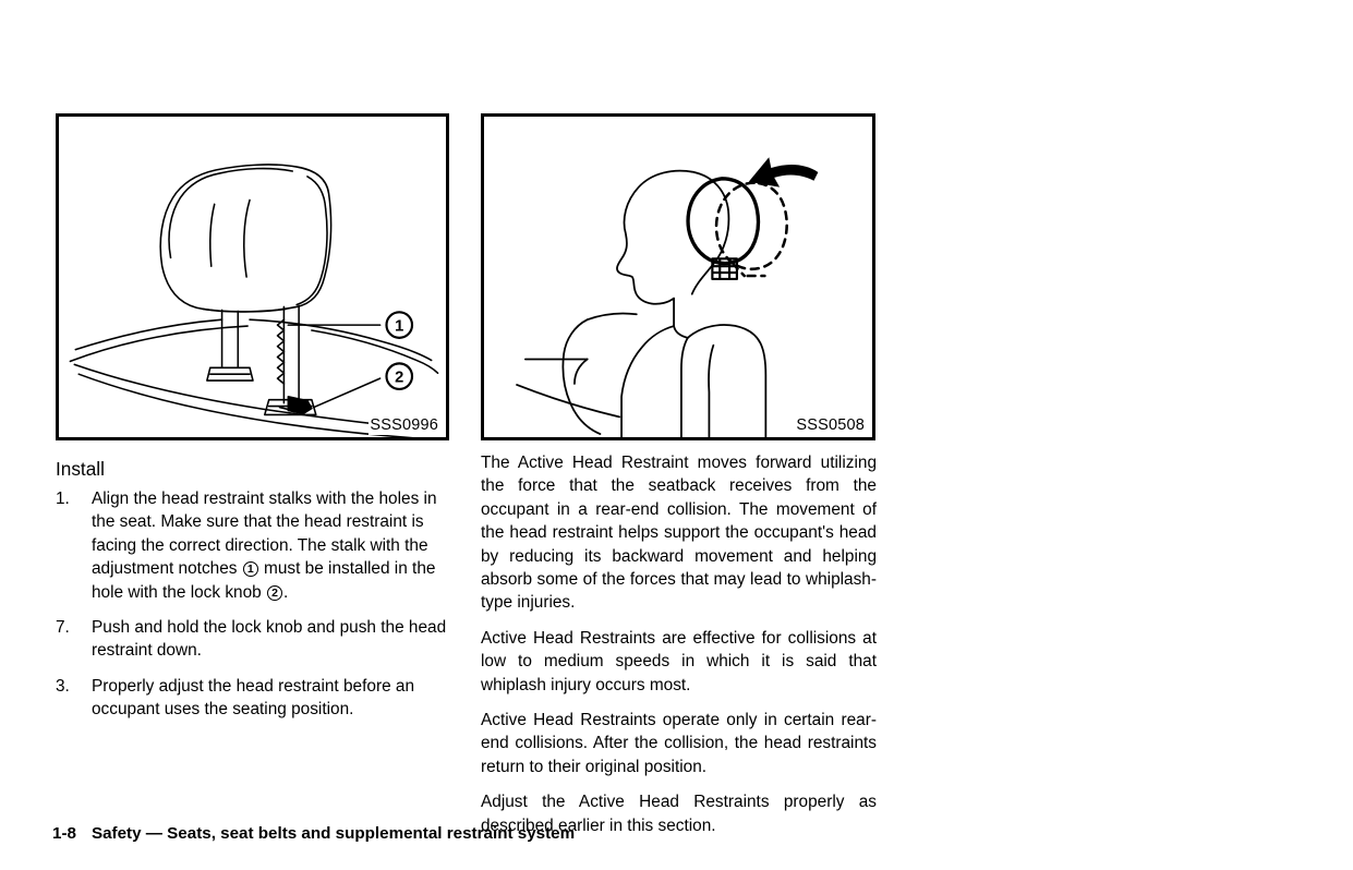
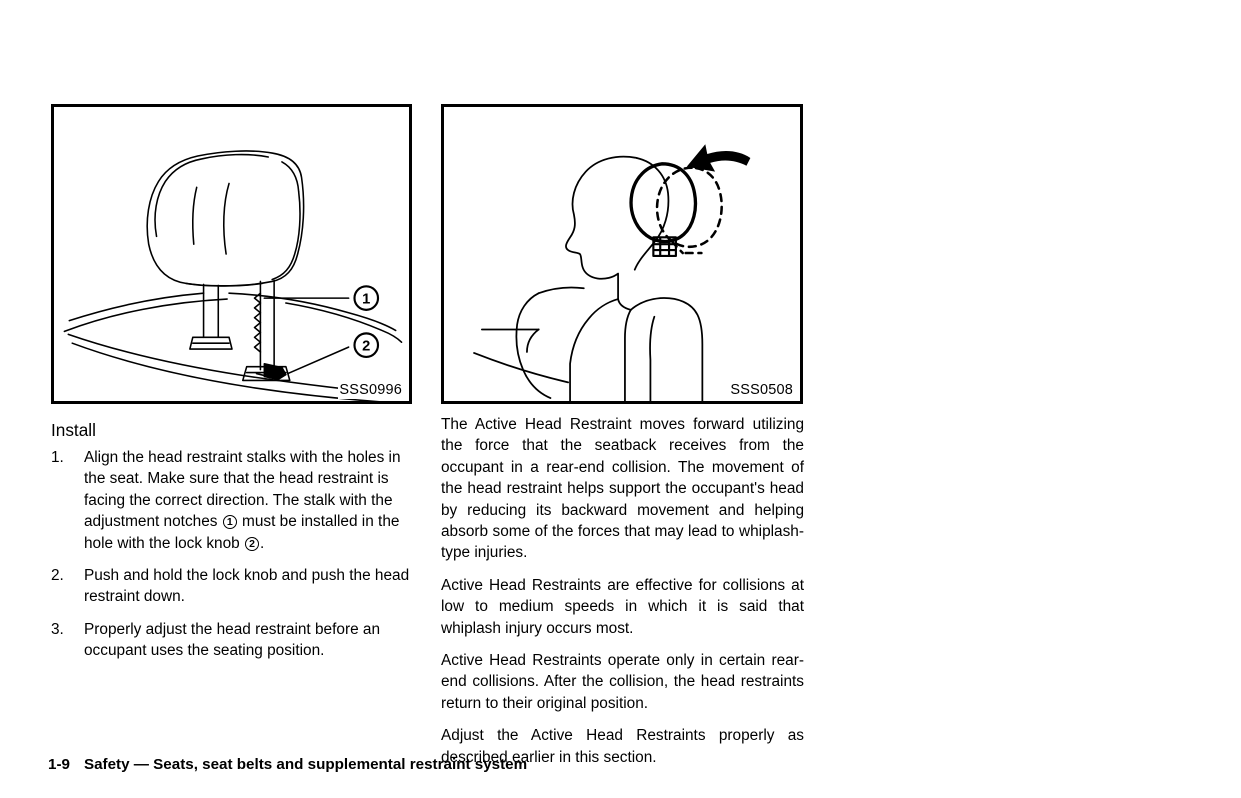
  1
  2
  SSS0996
  SSS0508
  Install
  1.
  Align the head restraint stalks with the holes in the seat. Make sure that the head restraint is facing the correct direction. The stalk with the adjustment notches 1 must be installed in the hole with the lock knob 2 .
- 7.
+ 2.
  Push and hold the lock knob and push the head restraint down.
  3.
  Properly adjust the head restraint before an occupant uses the seating position.
  The Active Head Restraint moves forward utilizing the force that the seatback receives from the occupant in a rear-end collision. The movement of the head restraint helps support the occupant's head by reducing its backward movement and helping absorb some of the forces that may lead to whiplash-type injuries.
  Active Head Restraints are effective for collisions at low to medium speeds in which it is said that whiplash injury occurs most.
  Active Head Restraints operate only in certain rear-end collisions. After the collision, the head restraints return to their original position.
  Adjust the Active Head Restraints properly as described earlier in this section.
- 1-8 Safety — Seats, seat belts and supplemental restraint system
+ 1-9 Safety — Seats, seat belts and supplemental restraint system
